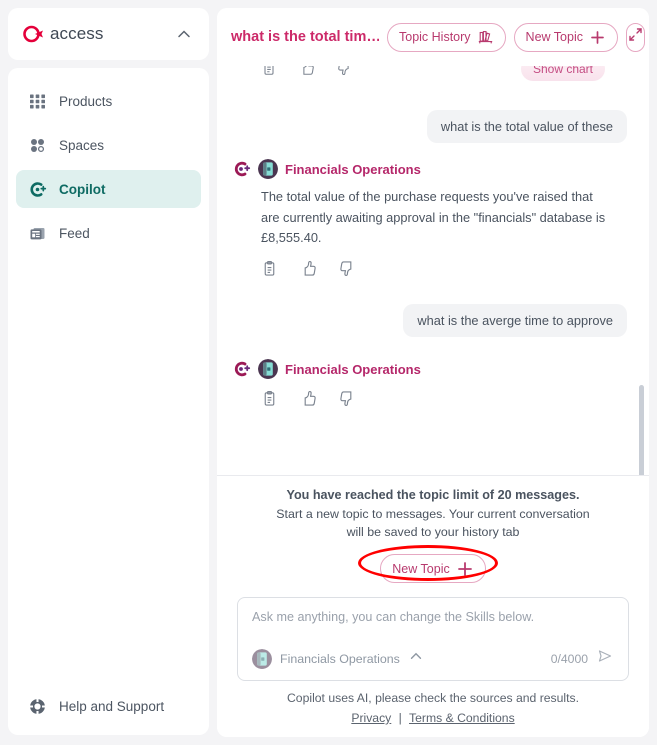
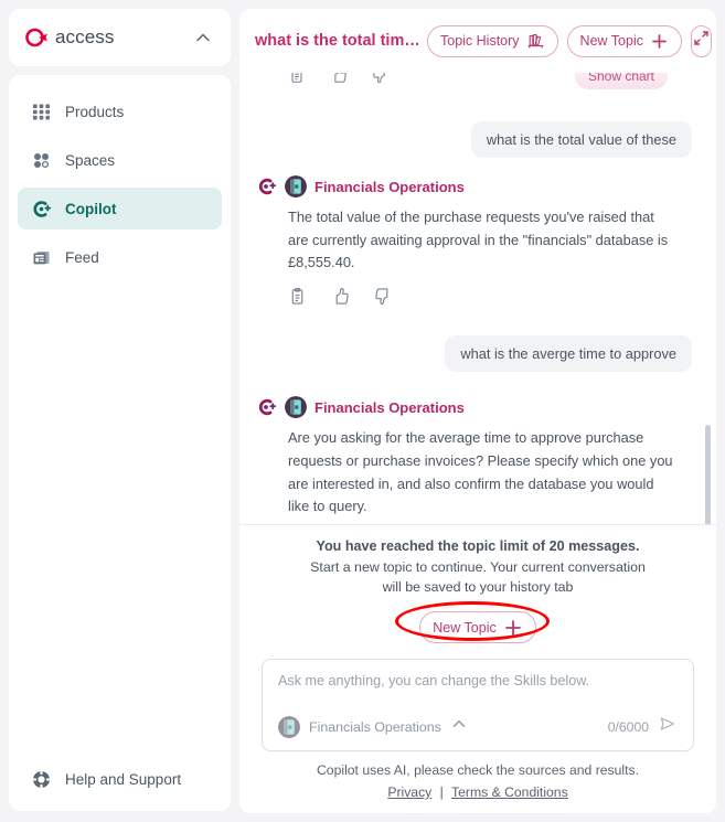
  access
  Products
  Spaces
  Copilot
  Feed
  Help and Support
  what is the total tim…
  Topic History
  New Topic
  Show chart
  what is the total value of these
  Financials Operations
  The total value of the purchase requests you've raised that are currently awaiting approval in the "financials" database is £8,555.40.
  what is the averge time to approve
  Financials Operations
+ Are you asking for the average time to approve purchase requests or purchase invoices? Please specify which one you are interested in, and also confirm the database you would like to query.
  You have reached the topic limit of 20 messages.
- Start a new topic to messages. Your current conversation
+ Start a new topic to continue. Your current conversation
  will be saved to your history tab
  New Topic
  Ask me anything, you can change the Skills below.
  Financials Operations
- 0/4000
+ 0/6000
  Copilot uses AI, please check the sources and results.
  Privacy | Terms & Conditions
